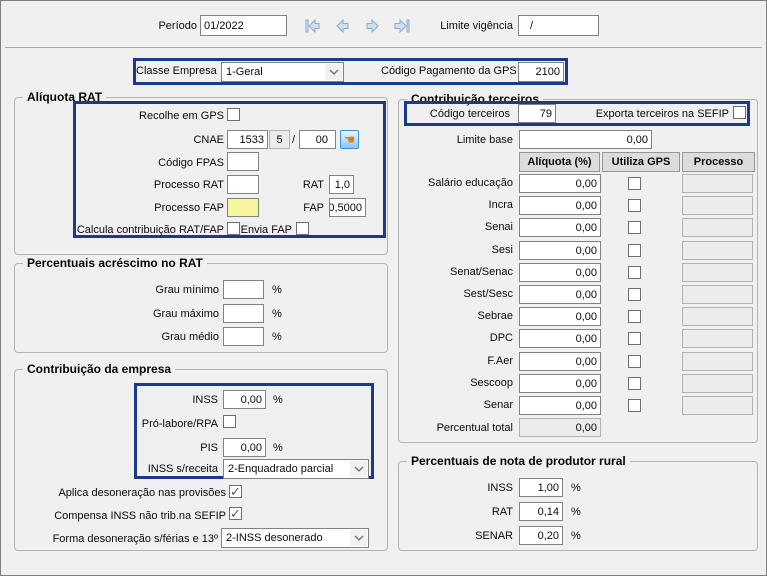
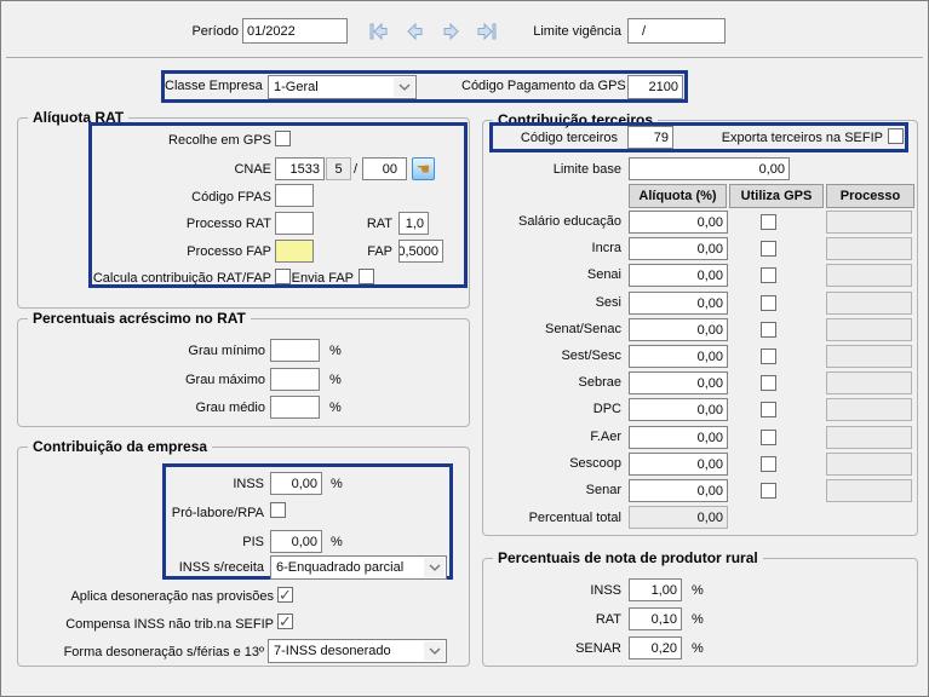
  Período
  01/2022
  Limite vigência
  /
  Classe Empresa
  1-Geral
  Código Pagamento da GPS
  2100
  Alíquota RAT
  Recolhe em GPS
  CNAE
  1533
  5
  /
  00
  ☚
  Código FPAS
  Processo RAT
  RAT
  1,0
  Processo FAP
  FAP
  0,5000
  Calcula contribuição RAT/FAP
  Envia FAP
  Percentuais acréscimo no RAT
  Grau mínimo
  %
  Grau máximo
  %
  Grau médio
  %
  Contribuição da empresa
  INSS
  0,00
  %
  Pró-labore/RPA
  PIS
  0,00
  %
  INSS s/receita
- 2-Enquadrado parcial
+ 6-Enquadrado parcial
  Aplica desoneração nas provisões
  Compensa INSS não trib.na SEFIP
  Forma desoneração s/férias e 13º
- 2-INSS desonerado
+ 7-INSS desonerado
  Contribuição terceiros
  Código terceiros
  79
  Exporta terceiros na SEFIP
  Limite base
  0,00
  Alíquota (%)
  Utiliza GPS
  Processo
  Salário educação
  0,00
  Incra
  0,00
  Senai
  0,00
  Sesi
  0,00
  Senat/Senac
  0,00
  Sest/Sesc
  0,00
  Sebrae
  0,00
  DPC
  0,00
  F.Aer
  0,00
  Sescoop
  0,00
  Senar
  0,00
  Percentual total
  0,00
  Percentuais de nota de produtor rural
  INSS
  1,00
  %
  RAT
- 0,14
+ 0,10
  %
  SENAR
  0,20
  %
